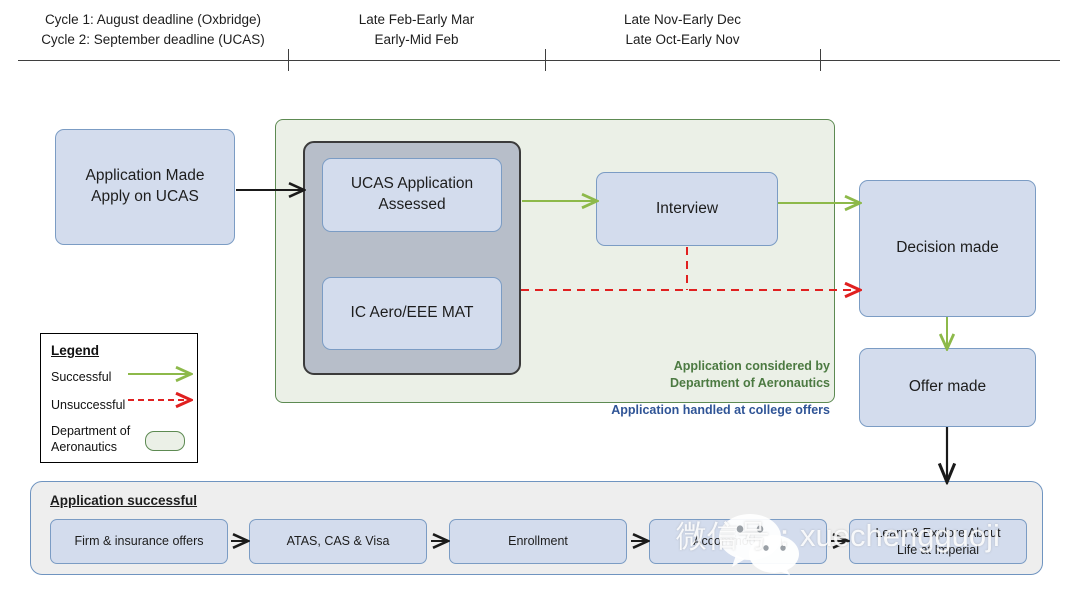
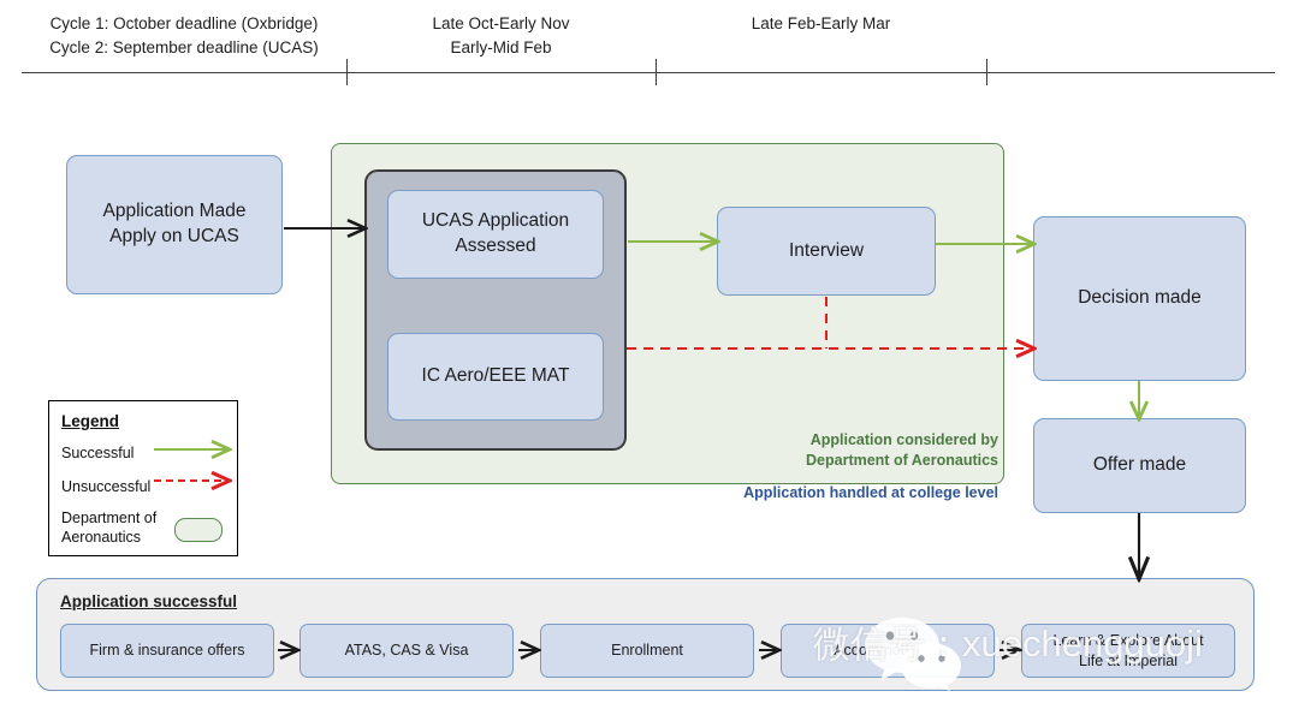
- Cycle 1: August deadline (Oxbridge)
+ Cycle 1: October deadline (Oxbridge)
  Cycle 2: September deadline (UCAS)
- Late Feb-Early Mar
+ Late Oct-Early Nov
  Early-Mid Feb
- Late Nov-Early Dec
- Late Oct-Early Nov
+ Late Feb-Early Mar
  Application Made
  Apply on UCAS
  UCAS Application
  Assessed
  IC Aero/EEE MAT
  Interview
  Decision made
  Offer made
  Application considered by
  Department of Aeronautics
- Application handled at college offers
+ Application handled at college level
  Legend
  Successful
  Unsuccessful
  Department of
  Aeronautics
  Application successful
  Firm & insurance offers
  ATAS, CAS & Visa
  Enrollment
  Learn & Explore About
  Life at Imperial
  微信号：xuechengguoji
